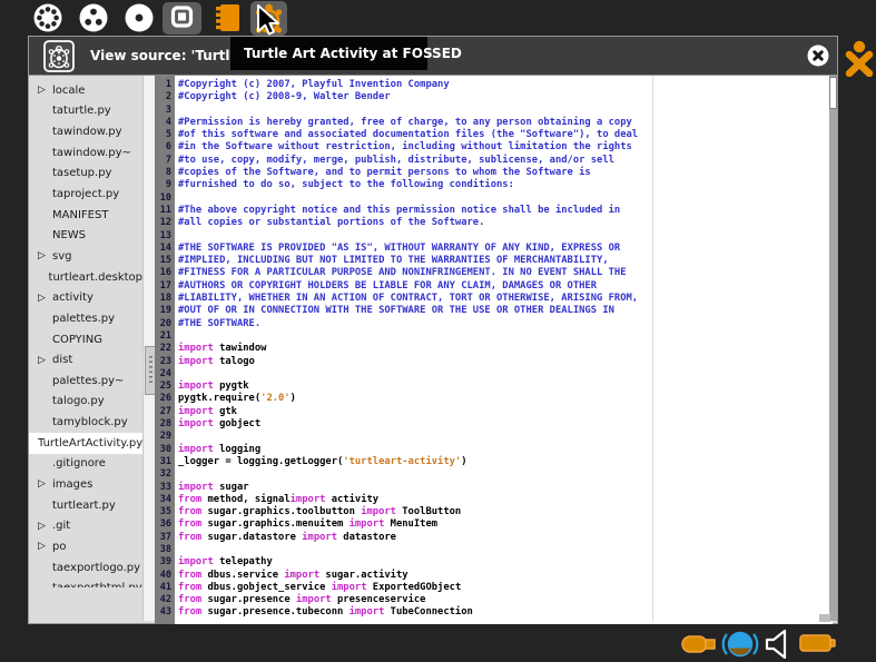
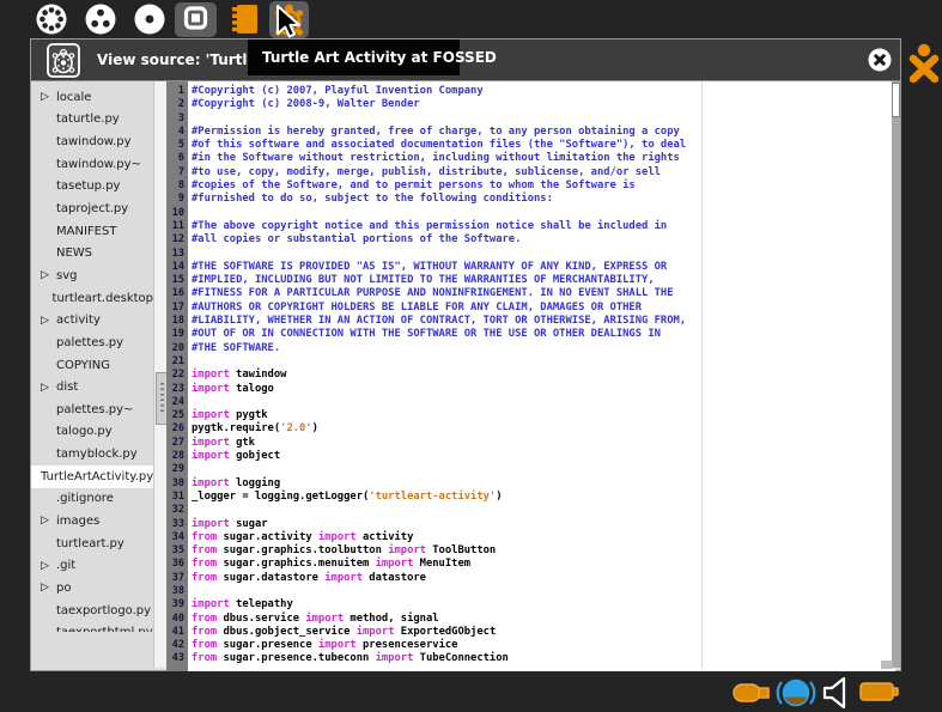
  Turtle Art Activity at FOSSED
  View source: 'Turtl
  ▷
  locale
  taturtle.py
  tawindow.py
  tawindow.py~
  tasetup.py
  taproject.py
  MANIFEST
  NEWS
  ▷
  svg
  turtleart.desktop
  ▷
  activity
  palettes.py
  COPYING
  ▷
  dist
  palettes.py~
  talogo.py
  tamyblock.py
  TurtleArtActivity.py
  .gitignore
  ▷
  images
  turtleart.py
  ▷
  .git
  ▷
  po
  taexportlogo.py
  1
  2
  3
  4
  5
  6
  7
  8
  9
  10
  11
  12
  13
  14
  15
  16
  17
  18
  19
  20
  21
  22
  23
  24
  25
  26
  27
  28
  29
  30
  31
  32
  33
  34
  35
  36
  37
  38
  39
  40
  41
  42
  43
  #Copyright (c) 2007, Playful Invention Company
  #Copyright (c) 2008-9, Walter Bender
  #Permission is hereby granted, free of charge, to any person obtaining a copy
  #of this software and associated documentation files (the "Software"), to deal
  #in the Software without restriction, including without limitation the rights
  #to use, copy, modify, merge, publish, distribute, sublicense, and/or sell
  #copies of the Software, and to permit persons to whom the Software is
  #furnished to do so, subject to the following conditions:
  #The above copyright notice and this permission notice shall be included in
  #all copies or substantial portions of the Software.
  #THE SOFTWARE IS PROVIDED "AS IS", WITHOUT WARRANTY OF ANY KIND, EXPRESS OR
  #IMPLIED, INCLUDING BUT NOT LIMITED TO THE WARRANTIES OF MERCHANTABILITY,
  #FITNESS FOR A PARTICULAR PURPOSE AND NONINFRINGEMENT. IN NO EVENT SHALL THE
  #AUTHORS OR COPYRIGHT HOLDERS BE LIABLE FOR ANY CLAIM, DAMAGES OR OTHER
  #LIABILITY, WHETHER IN AN ACTION OF CONTRACT, TORT OR OTHERWISE, ARISING FROM,
  #OUT OF OR IN CONNECTION WITH THE SOFTWARE OR THE USE OR OTHER DEALINGS IN
  #THE SOFTWARE.
  import tawindow
  import talogo
  import pygtk
  pygtk.require('2.0')
  import gtk
  import gobject
  import logging
  _logger = logging.getLogger('turtleart-activity')
  import sugar
- from method, signalimport activity
+ from sugar.activity import activity
  from sugar.graphics.toolbutton import ToolButton
  from sugar.graphics.menuitem import MenuItem
  from sugar.datastore import datastore
  import telepathy
- from dbus.service import sugar.activity
+ from dbus.service import method, signal
  from dbus.gobject_service import ExportedGObject
  from sugar.presence import presenceservice
  from sugar.presence.tubeconn import TubeConnection
